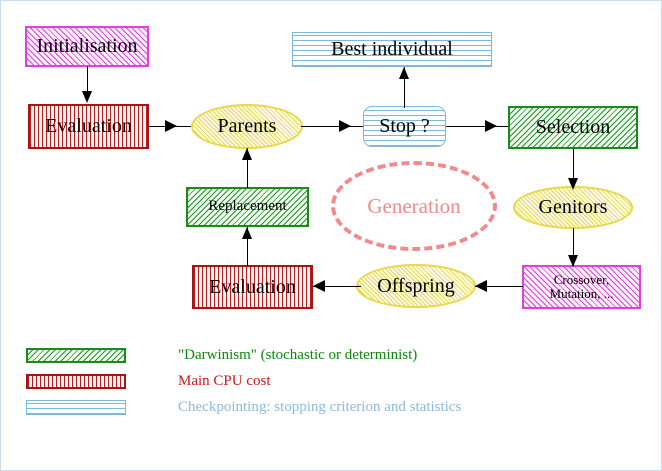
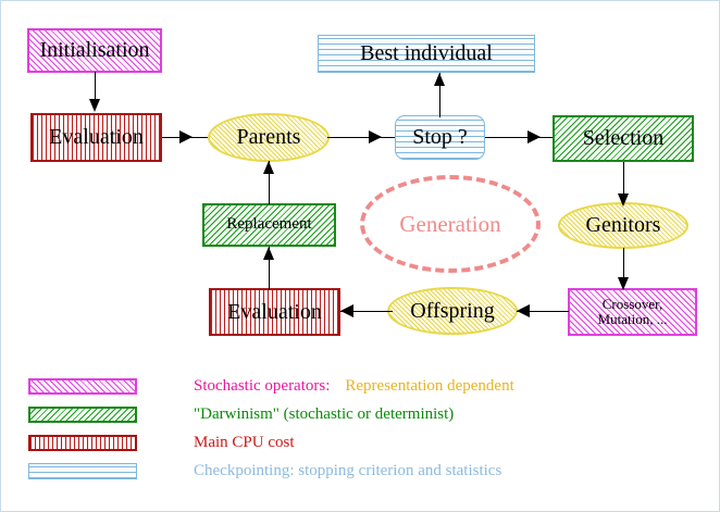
  Initialisation
  Evaluation
  Parents
  Best individual
  Stop ?
  Selection
  Genitors
  Crossover,
  Mutation, ...
  Offspring
  Evaluation
  Replacement
  Generation
+ Stochastic operators: Representation dependent
  "Darwinism" (stochastic or determinist)
  Main CPU cost
  Checkpointing: stopping criterion and statistics
